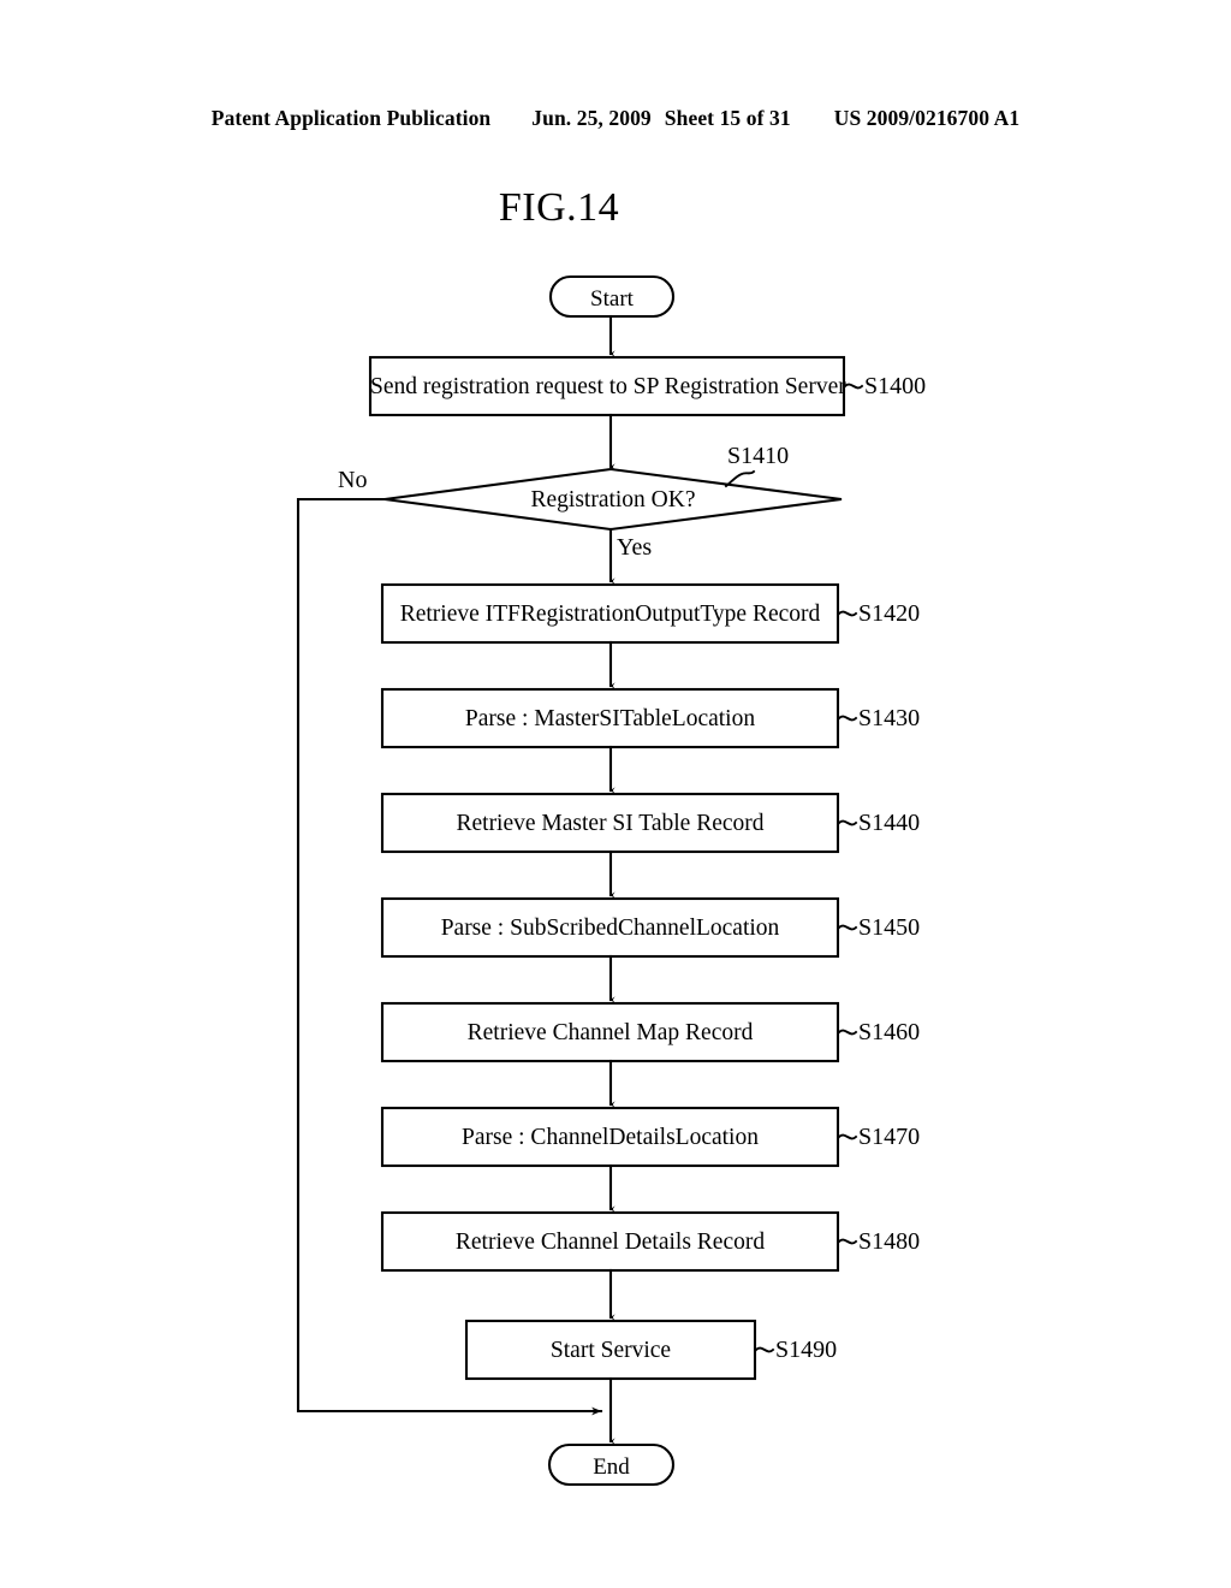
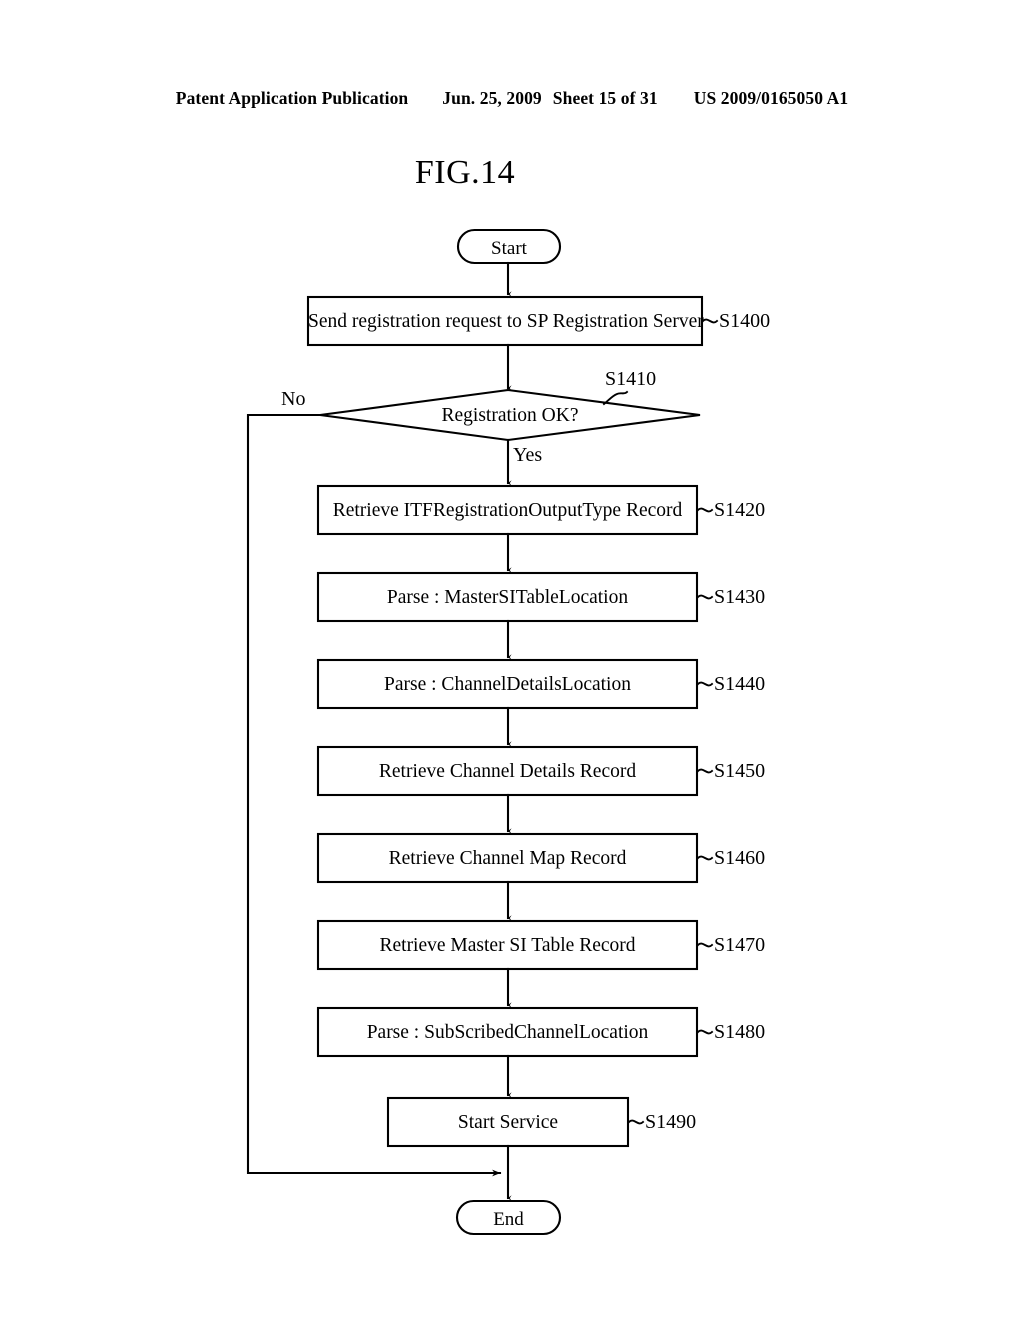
  Patent Application Publication
  Jun. 25, 2009
  Sheet 15 of 31
- US 2009/0216700 A1
+ US 2009/0165050 A1
  FIG.14
  Start
  End
  Registration OK?
  S1410
  No
  Yes
  Send registration request to SP Registration Server
  S1400
  Retrieve ITFRegistrationOutputType Record
  S1420
  Parse : MasterSITableLocation
  S1430
- Retrieve Master SI Table Record
+ Parse : ChannelDetailsLocation
  S1440
- Parse : SubScribedChannelLocation
+ Retrieve Channel Details Record
  S1450
  Retrieve Channel Map Record
  S1460
- Parse : ChannelDetailsLocation
+ Retrieve Master SI Table Record
  S1470
- Retrieve Channel Details Record
+ Parse : SubScribedChannelLocation
  S1480
  Start Service
  S1490
